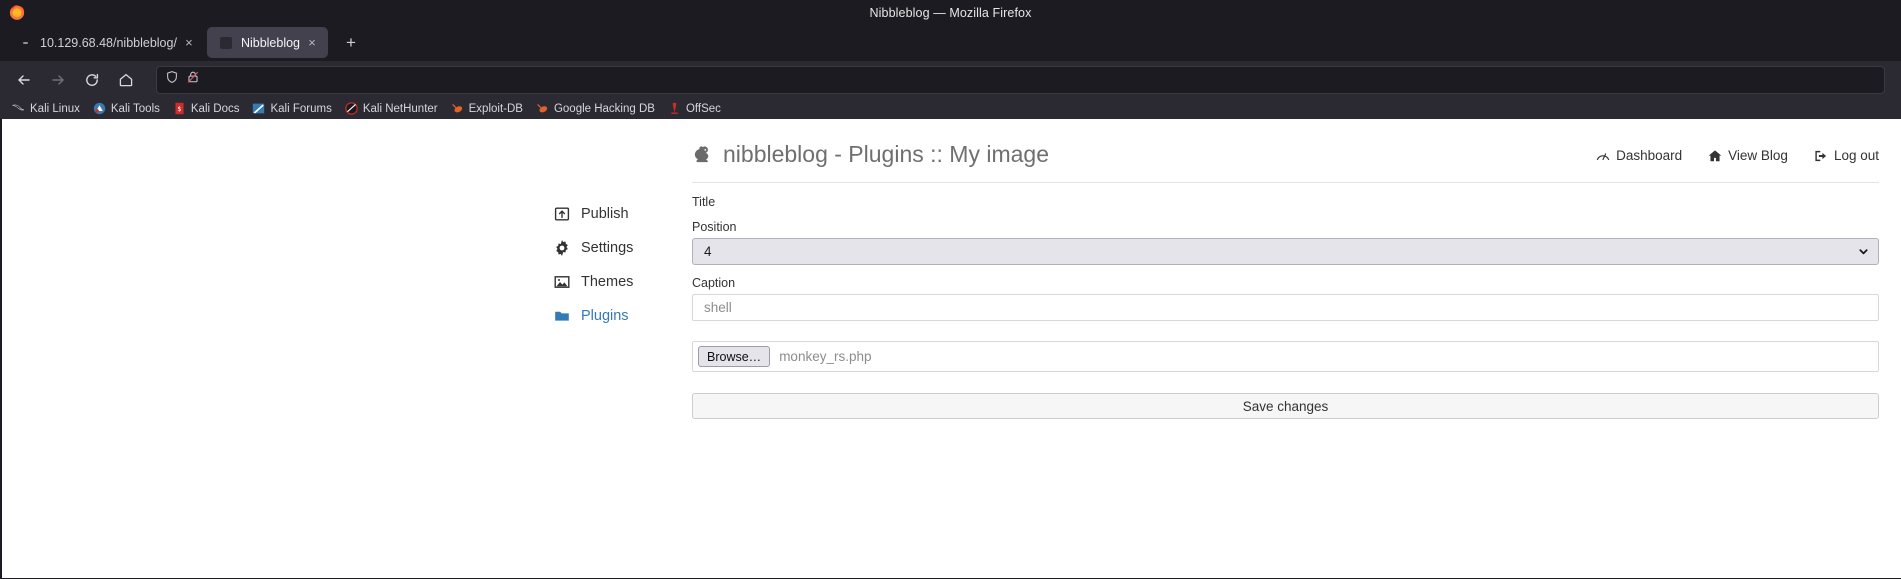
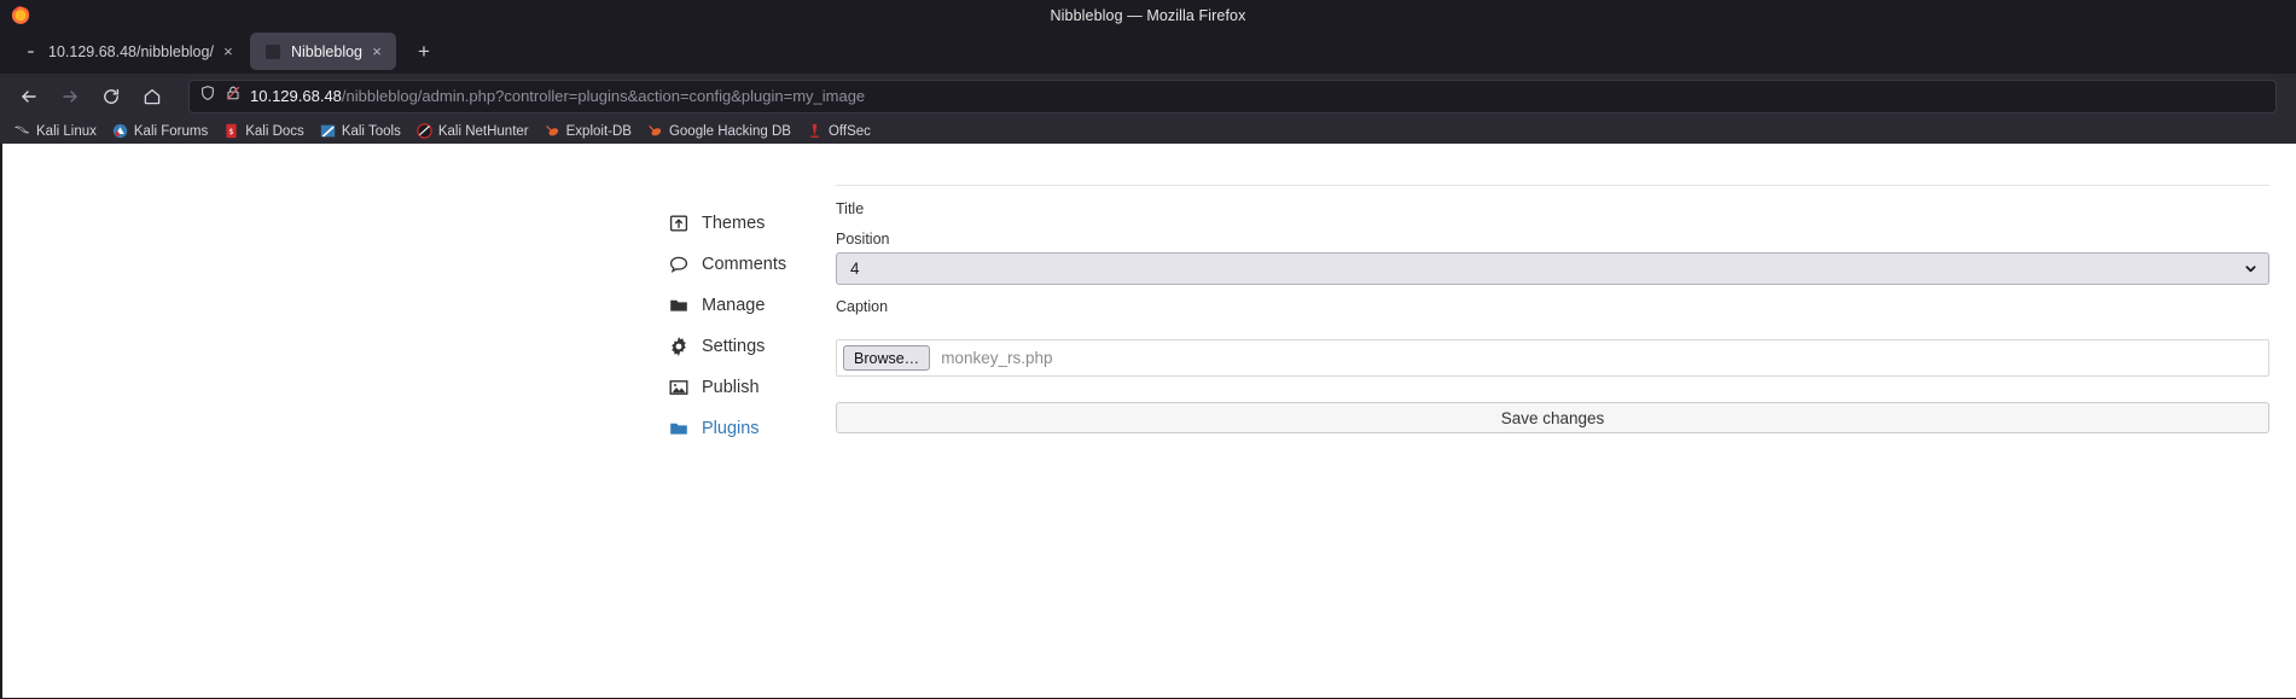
  Nibbleblog — Mozilla Firefox
  10.129.68.48/nibbleblog/
  ×
  Nibbleblog
  ×
  +
+ 10.129.68.48/nibbleblog/admin.php?controller=plugins&action=config&plugin=my_image
  Kali Linux
- Kali Tools
+ Kali Forums
  $
  Kali Docs
- Kali Forums
+ Kali Tools
  Kali NetHunter
  Exploit-DB
  Google Hacking DB
  OffSec
- nibbleblog - Plugins :: My image
- Dashboard
- View Blog
- Log out
- Publish
+ Themes
+ Comments
+ Manage
  Settings
- Themes
+ Publish
  Plugins
  Title
  Position
  4
  Caption
- shell
  Browse…
  monkey_rs.php
  Save changes
